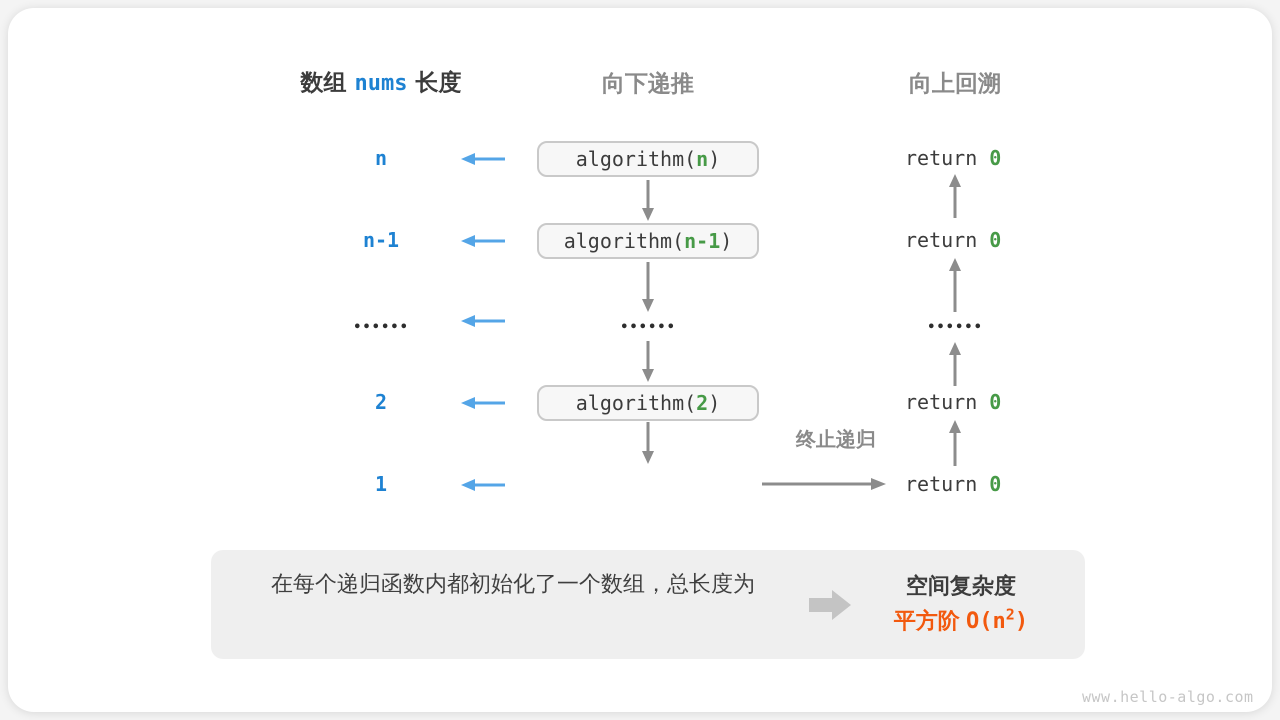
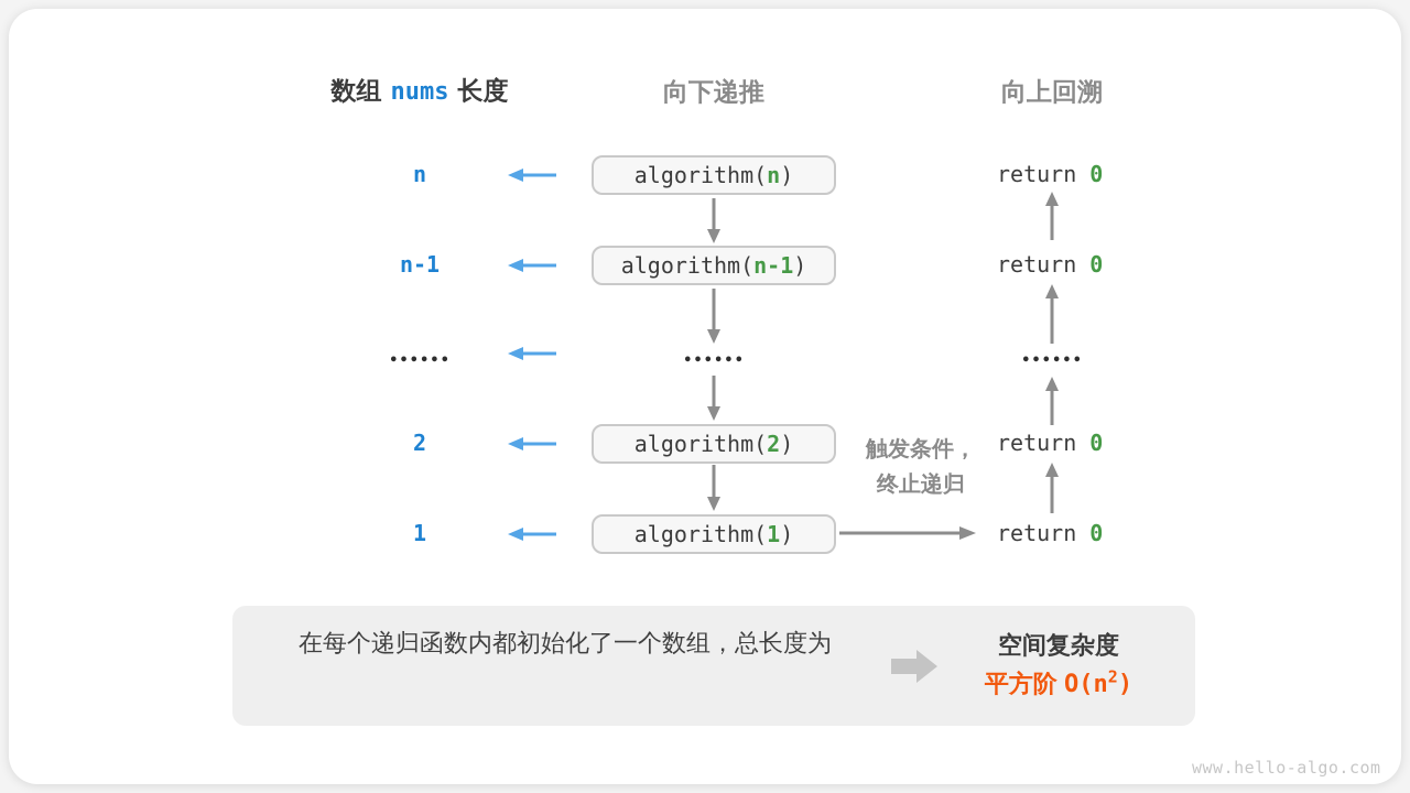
  数组
  nums
  长度
  向下递推
  向上回溯
  n
  n-1
  ••••••
  2
  1
  algorithm(n)
  algorithm(n-1)
  ••••••
  algorithm(2)
+ algorithm(1)
+ 触发条件，
  终止递归
  return 0
  return 0
  ••••••
  return 0
  return 0
  在每个递归函数内都初始化了一个数组，总长度为
  空间复杂度
  平方阶 O(n2)
  www.hello-algo.com
